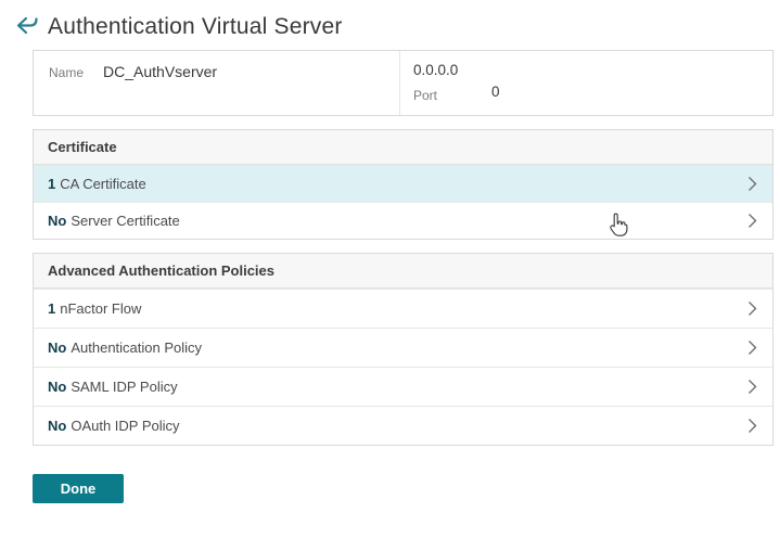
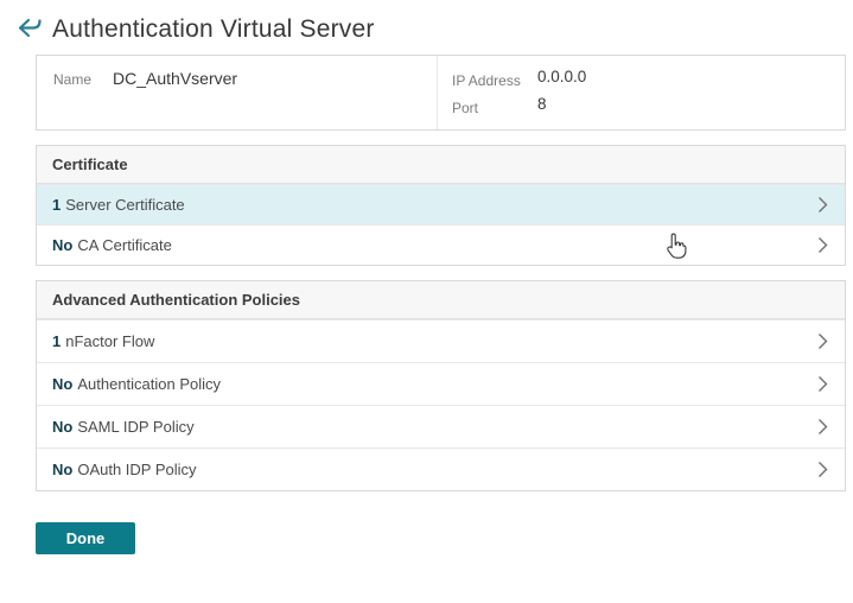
  Authentication Virtual Server
  Name
  DC_AuthVserver
+ IP Address
  0.0.0.0
  Port
- 0
+ 8
  Certificate
  1
- CA Certificate
+ Server Certificate
  No
- Server Certificate
+ CA Certificate
  Advanced Authentication Policies
  1
  nFactor Flow
  No
  Authentication Policy
  No
  SAML IDP Policy
  No
  OAuth IDP Policy
  Done
